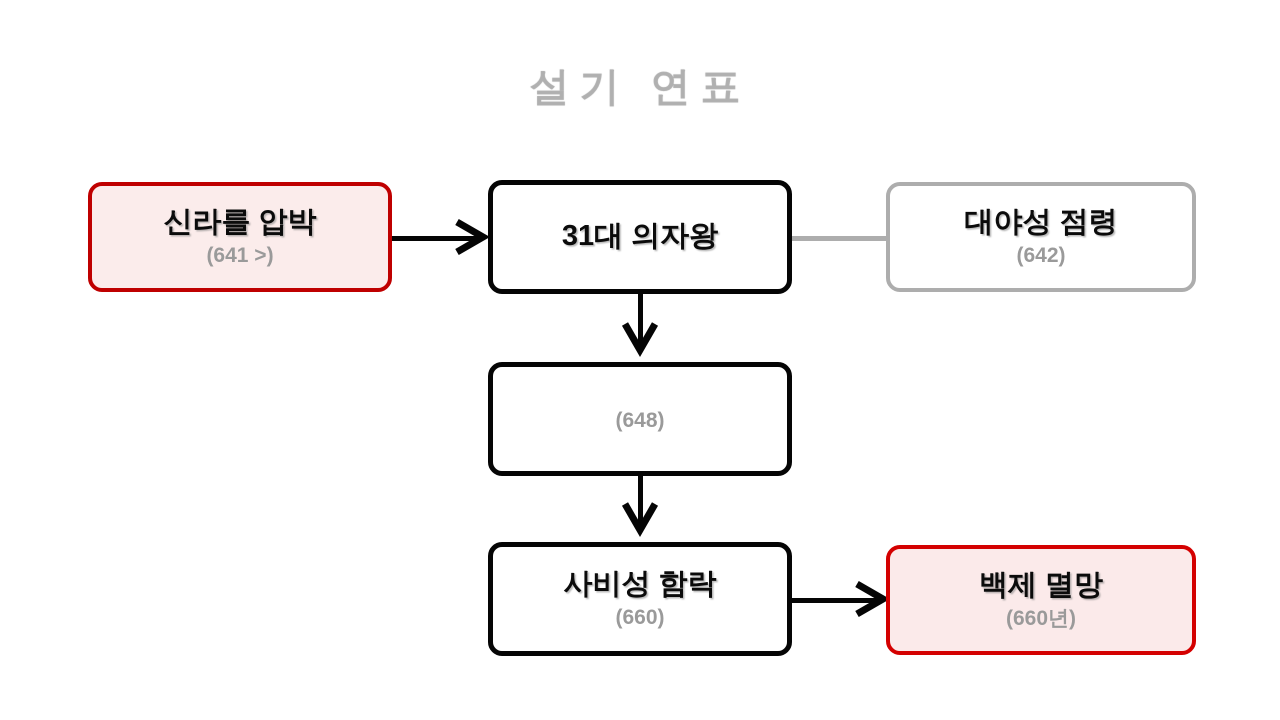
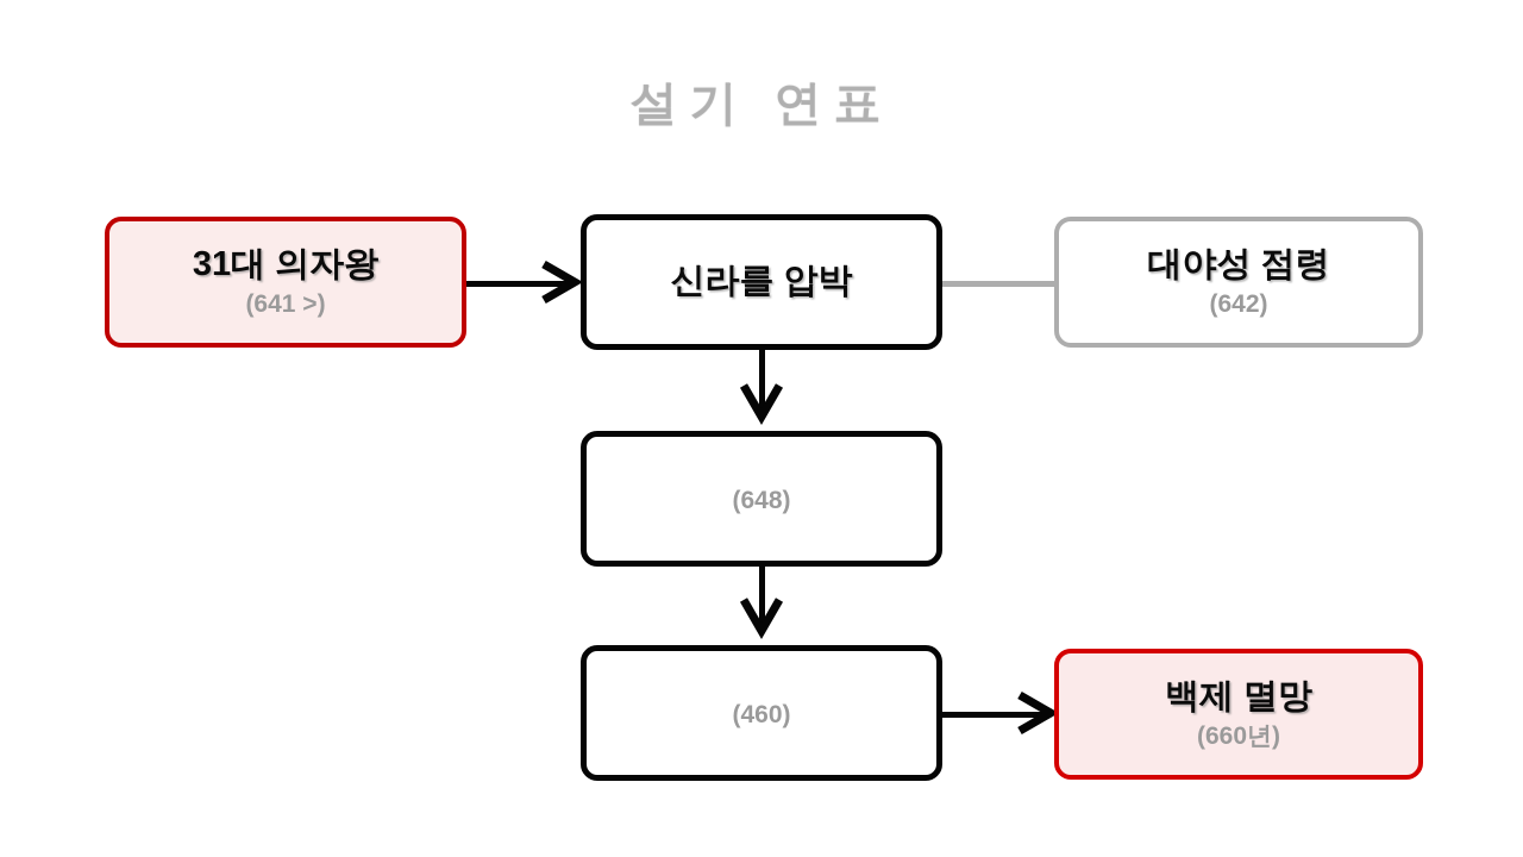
  설기 연표
- 신라를 압박
+ 31대 의자왕
  (641 >)
- 31대 의자왕
+ 신라를 압박
  대야성 점령
  (642)
  (648)
- 사비성 함락
- (660)
+ (460)
  백제 멸망
  (660년)
